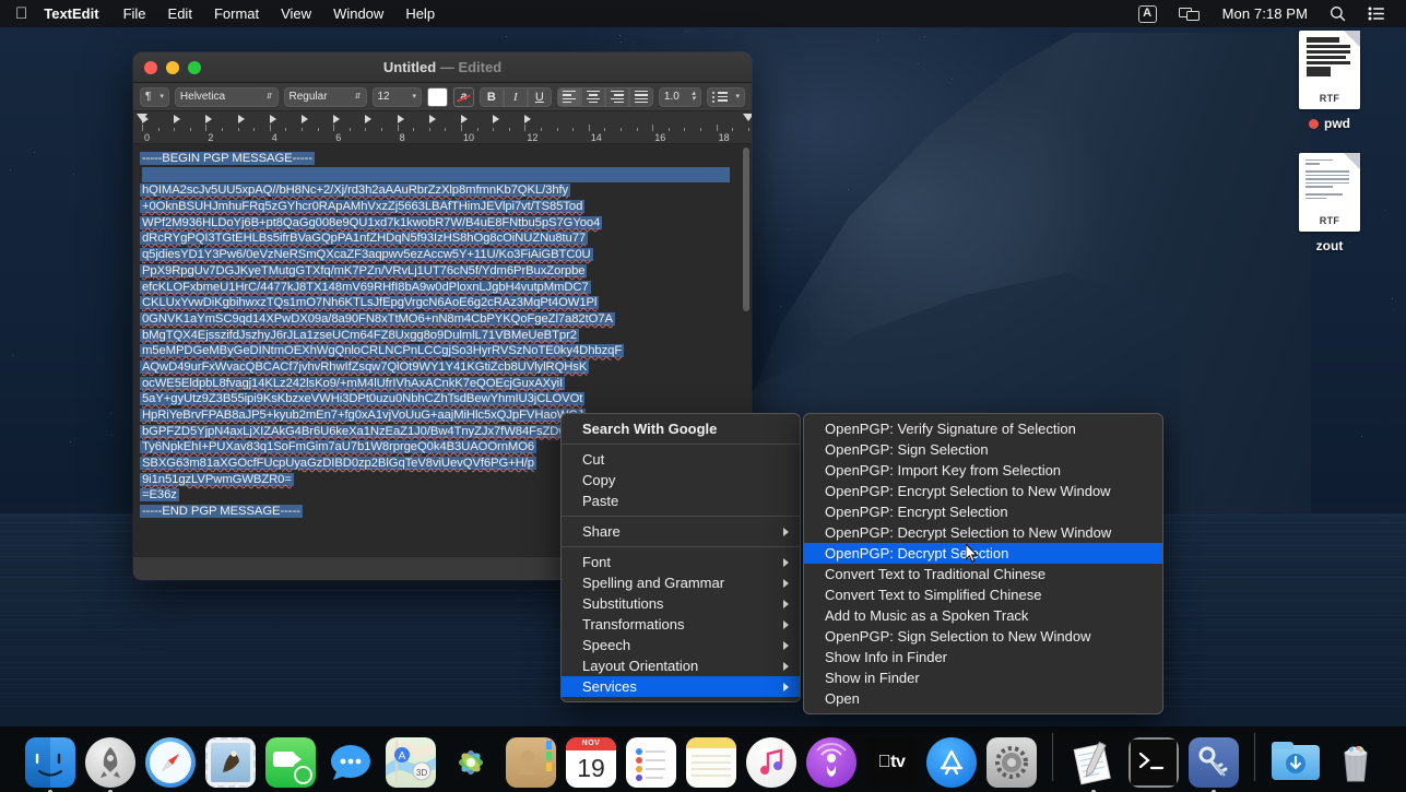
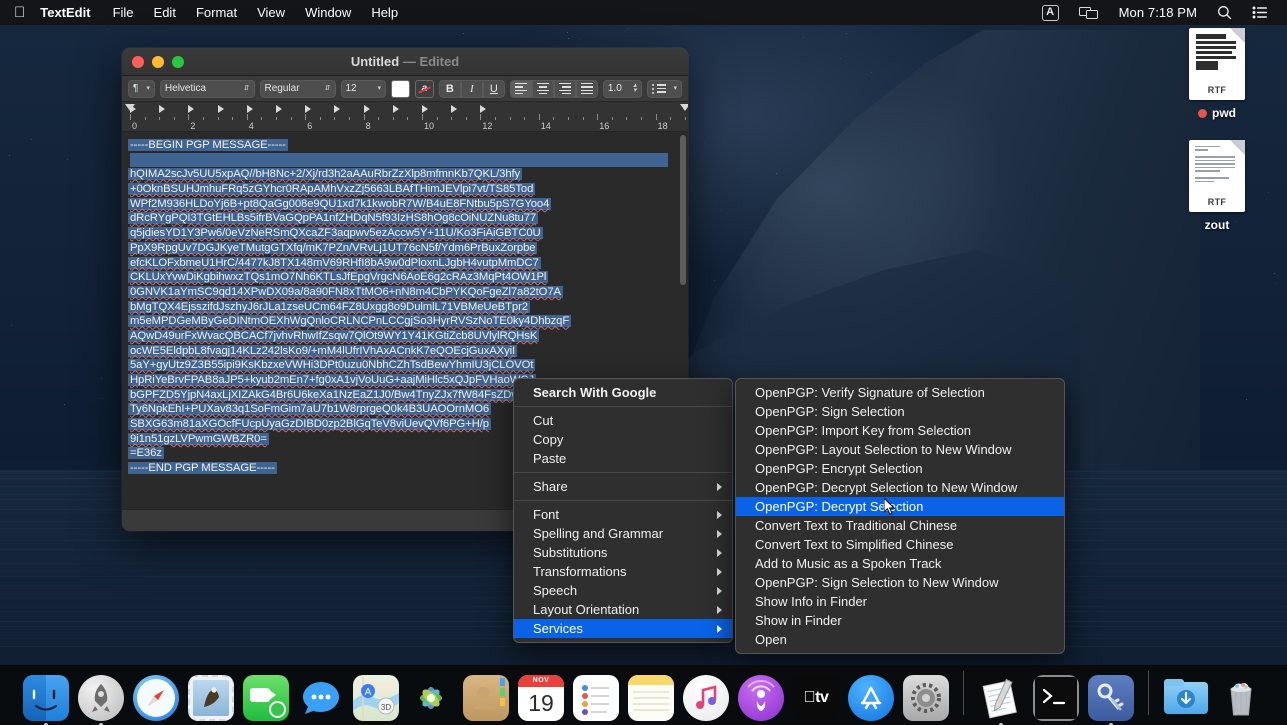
  
  TextEdit
  File
  Edit
  Format
  View
  Window
  Help
  A
  Mon 7:18 PM
  RTF
  pwd
  RTF
  zout
  Untitled — Edited
  ¶
  Helvetica
  Regular
  12
  B
  I
  U
  1.0
  0
  2
  4
  6
  8
  10
  12
  14
  16
  18
  -----BEGIN PGP MESSAGE-----
  hQIMA2scJv5UU5xpAQ//bH8Nc+2/Xj/rd3h2aAAuRbrZzXlp8mfmnKb7QKL/3hfy
  +0OknBSUHJmhuFRq5zGYhcr0RApAMhVxzZj5663LBAfTHimJEVlpi7vt/TS85Tod
  WPf2M936HLDoYj6B+pt8QaGg008e9QU1xd7k1kwobR7W/B4uE8FNtbu5pS7GYoo4
  dRcRYgPQI3TGtEHLBs5ifrBVaGQpPA1nfZHDqN5f93IzHS8hOg8cOiNUZNu8tu77
  q5jdiesYD1Y3Pw6/0eVzNeRSmQXcaZF3aqpwv5ezAccw5Y+11U/Ko3FiAiGBTC0U
  PpX9RpgUv7DGJKyeTMutgGTXfq/mK7PZn/VRvLj1UT76cN5f/Ydm6PrBuxZorpbe
  efcKLOFxbmeU1HrC/4477kJ8TX148mV69RHfI8bA9w0dPloxnLJgbH4vutpMmDC7
  CKLUxYvwDiKgbihwxzTQs1mO7Nh6KTLsJfEpgVrgcN6AoE6g2cRAz3MqPt4OW1Pl
  0GNVK1aYmSC9qd14XPwDX09a/8a90FN8xTtMO6+nN8m4CbPYKQoFgeZl7a82tO7A
  bMgTQX4EjsszifdJszhyJ6rJLa1zseUCm64FZ8Uxgg8o9DulmlL71VBMeUeBTpr2
  m5eMPDGeMByGeDINtmOEXhWgQnloCRLNCPnLCCgjSo3HyrRVSzNoTE0ky4DhbzqF
  AQwD49urFxWvacQBCACf7jvhvRhwIfZsqw7QlOt9WY1Y41KGtiZcb8UVlylRQHsK
  ocWE5EldpbL8fvagj14KLz242lsKo9/+mM4lUfrIVhAxACnkK7eQOEcjGuxAXyiI
  5aY+gyUtz9Z3B55ipi9KsKbzxeVWHi3DPt0uzu0NbhCZhTsdBewYhmIU3jCLOVOt
  HpRiYeBrvFPAB8aJP5+kyub2mEn7+fg0xA1vjVoUuG+aajMiHlc5xQJpFVHao
  bGPFZD5YjpN4axLjXIZAkG4Br6U6keXa1NzEaZ1J0/Bw4TnyZJx7fW84FsZD
  Ty6NpkEhI+PUXav83q1SoFmGim7aU7b1W8rprgeQ0k4B3UAOOrnMO6
  SBXG63m81aXGOcfFUcpUyaGzDIBD0zp2BlGqTeV8viUevQVf6PG+H/p
  9i1n51gzLVPwmGWBZR0=
  =E36z
  -----END PGP MESSAGE-----
  Search With Google
  Cut
  Copy
  Paste
  Share
  Font
  Spelling and Grammar
  Substitutions
  Transformations
  Speech
  Layout Orientation
  Services
  OpenPGP: Verify Signature of Selection
  OpenPGP: Sign Selection
  OpenPGP: Import Key from Selection
- OpenPGP: Encrypt Selection to New Window
+ OpenPGP: Layout Selection to New Window
  OpenPGP: Encrypt Selection
  OpenPGP: Decrypt Selection to New Window
  OpenPGP: Decrypt Section
  Convert Text to Traditional Chinese
  Convert Text to Simplified Chinese
  Add to Music as a Spoken Track
  OpenPGP: Sign Selection to New Window
  Show Info in Finder
  Show in Finder
  Open
  A
  3D
  19
  tv
